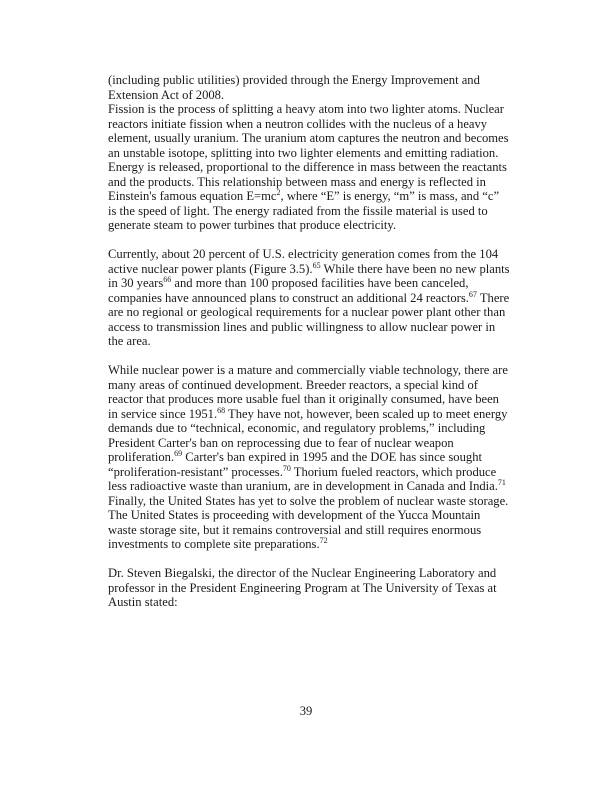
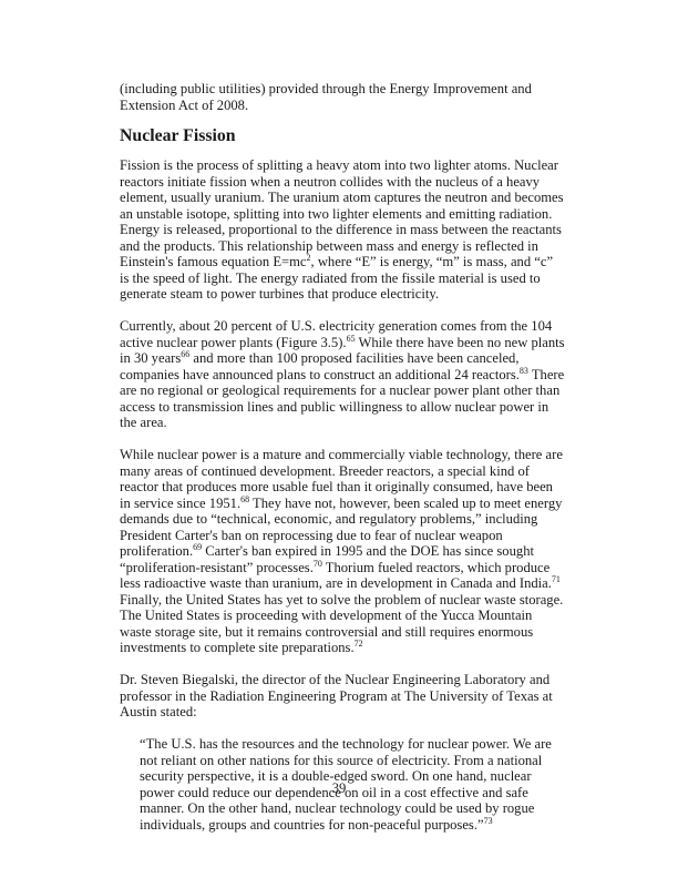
  (including public utilities) provided through the Energy Improvement and Extension Act of 2008.
+ Nuclear Fission
  Fission is the process of splitting a heavy atom into two lighter atoms. Nuclear reactors initiate fission when a neutron collides with the nucleus of a heavy element, usually uranium. The uranium atom captures the neutron and becomes an unstable isotope, splitting into two lighter elements and emitting radiation. Energy is released, proportional to the difference in mass between the reactants and the products. This relationship between mass and energy is reflected in Einstein's famous equation E=mc2, where “E” is energy, “m” is mass, and “c” is the speed of light. The energy radiated from the fissile material is used to generate steam to power turbines that produce electricity.
- Currently, about 20 percent of U.S. electricity generation comes from the 104 active nuclear power plants (Figure 3.5).65 While there have been no new plants in 30 years66 and more than 100 proposed facilities have been canceled, companies have announced plans to construct an additional 24 reactors.67 There are no regional or geological requirements for a nuclear power plant other than access to transmission lines and public willingness to allow nuclear power in the area.
+ Currently, about 20 percent of U.S. electricity generation comes from the 104 active nuclear power plants (Figure 3.5).65 While there have been no new plants in 30 years66 and more than 100 proposed facilities have been canceled, companies have announced plans to construct an additional 24 reactors.83 There are no regional or geological requirements for a nuclear power plant other than access to transmission lines and public willingness to allow nuclear power in the area.
  While nuclear power is a mature and commercially viable technology, there are many areas of continued development. Breeder reactors, a special kind of reactor that produces more usable fuel than it originally consumed, have been in service since 1951.68 They have not, however, been scaled up to meet energy demands due to “technical, economic, and regulatory problems,” including President Carter's ban on reprocessing due to fear of nuclear weapon proliferation.69 Carter's ban expired in 1995 and the DOE has since sought “proliferation-resistant” processes.70 Thorium fueled reactors, which produce less radioactive waste than uranium, are in development in Canada and India.71 Finally, the United States has yet to solve the problem of nuclear waste storage. The United States is proceeding with development of the Yucca Mountain waste storage site, but it remains controversial and still requires enormous investments to complete site preparations.72
- Dr. Steven Biegalski, the director of the Nuclear Engineering Laboratory and professor in the President Engineering Program at The University of Texas at Austin stated:
+ Dr. Steven Biegalski, the director of the Nuclear Engineering Laboratory and professor in the Radiation Engineering Program at The University of Texas at Austin stated:
+ “The U.S. has the resources and the technology for nuclear power. We are not reliant on other nations for this source of electricity. From a national security perspective, it is a double-edged sword. On one hand, nuclear power could reduce our dependence on oil in a cost effective and safe manner. On the other hand, nuclear technology could be used by rogue individuals, groups and countries for non-peaceful purposes.”73
  39
